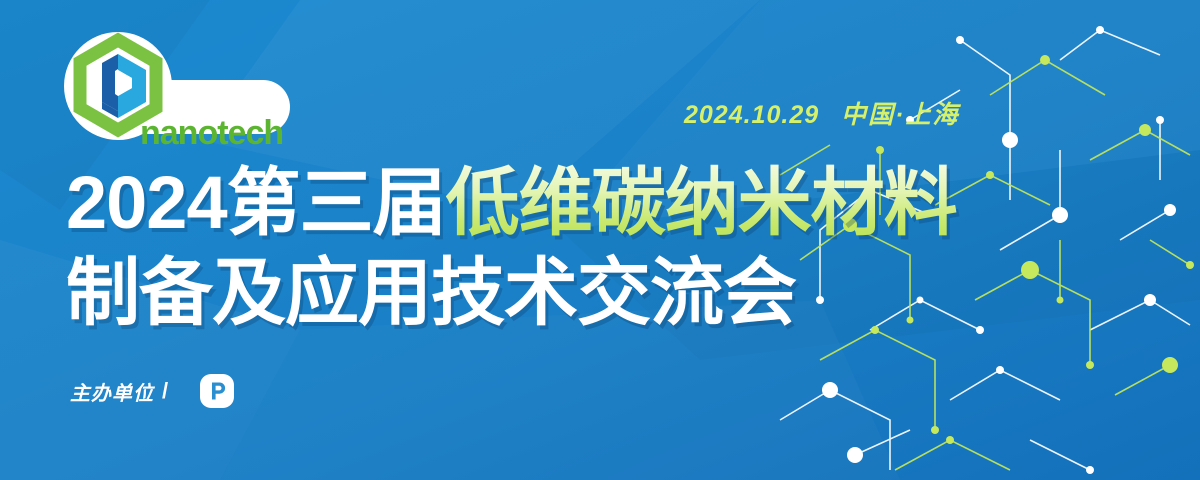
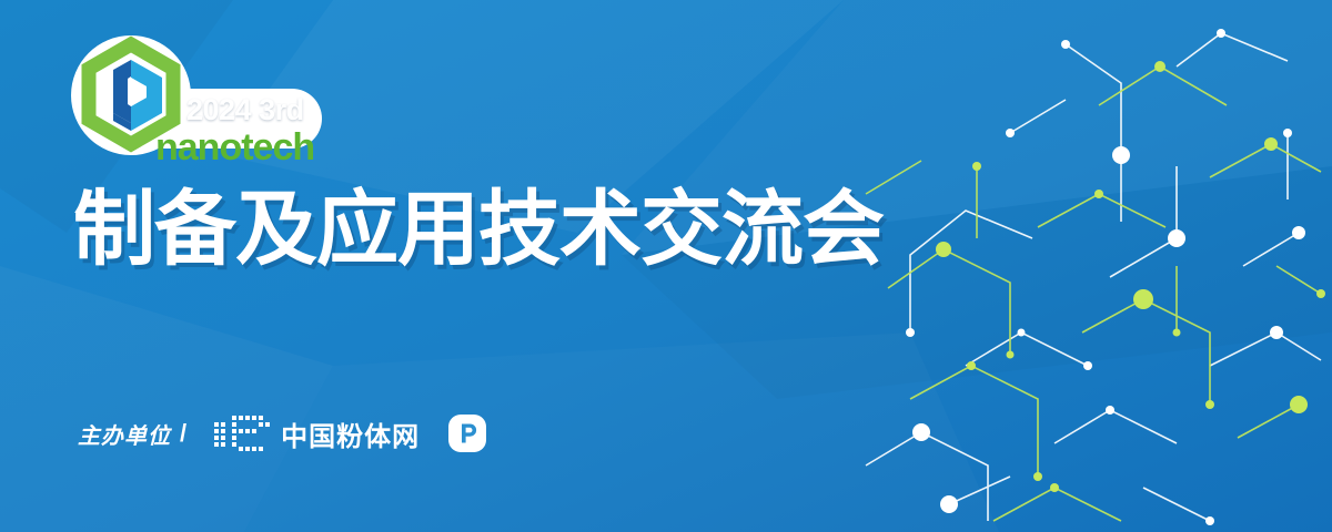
+ 2024 3rd
  nanotech
- 2024.10.29 中国·上海
- 2024第三届低维碳纳米材料
  制备及应用技术交流会
  主办单位
  /
+ 中国粉体网
